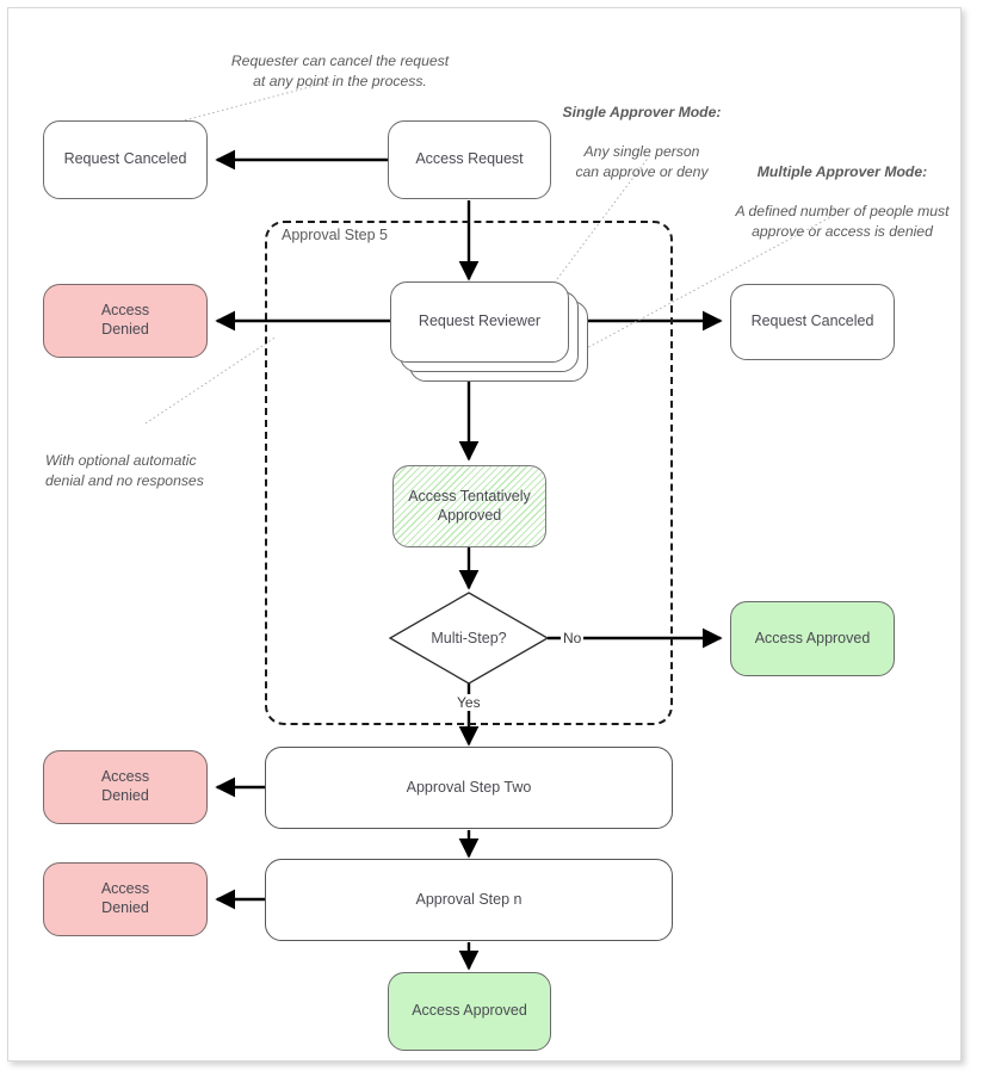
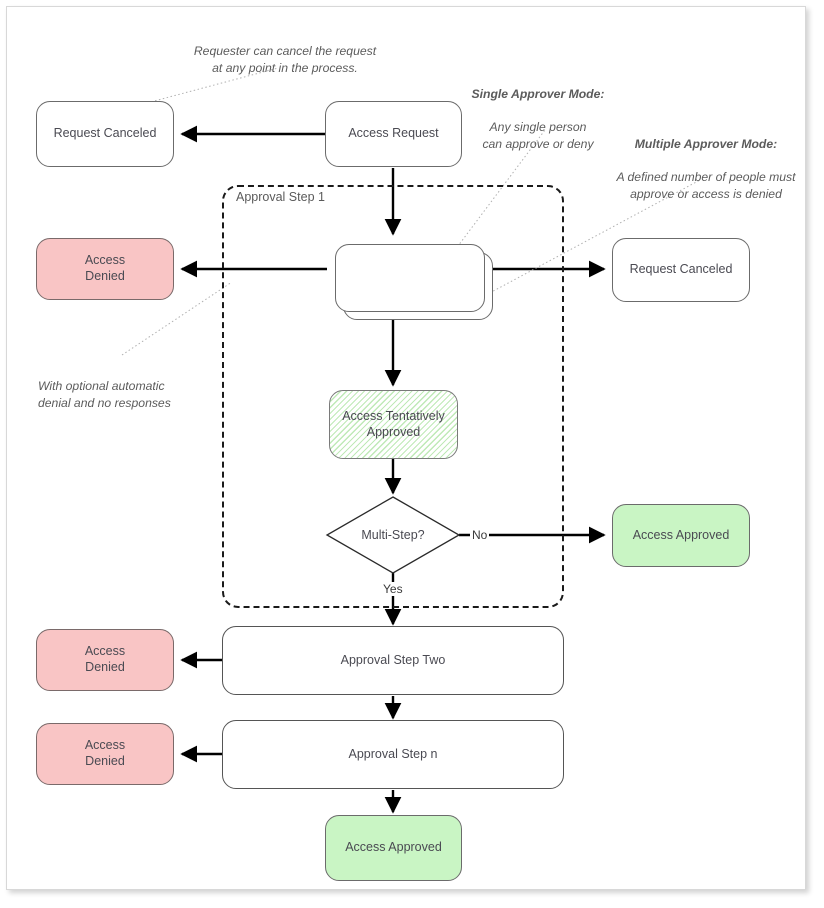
- Approval Step 5
+ Approval Step 1
  Request Canceled
  Access Request
  Access
  Denied
- Request Reviewer
  Request Canceled
  Access Tentatively
  Approved
  Multi-Step?
  No
  Yes
  Access Approved
  Approval Step Two
  Access
  Denied
  Approval Step n
  Access
  Denied
  Access Approved
  Requester can cancel the request
  at any point in the process.
  Single Approver Mode:
  Any single person
  can approve or deny
  Multiple Approver Mode:
  A defined number of people must
  approve or access is denied
  With optional automatic
  denial and no responses
